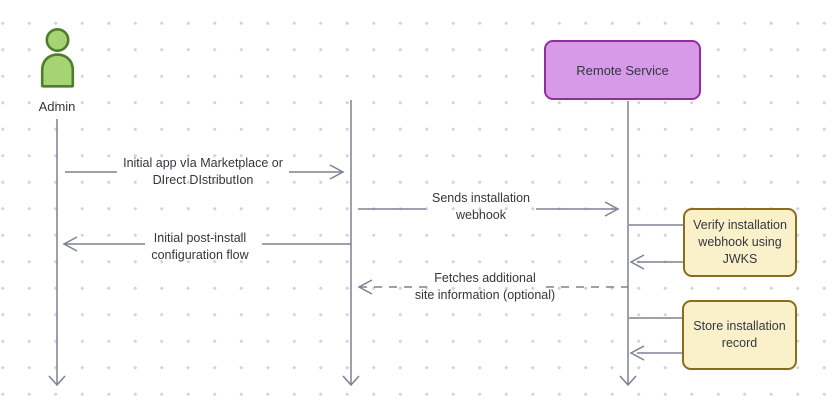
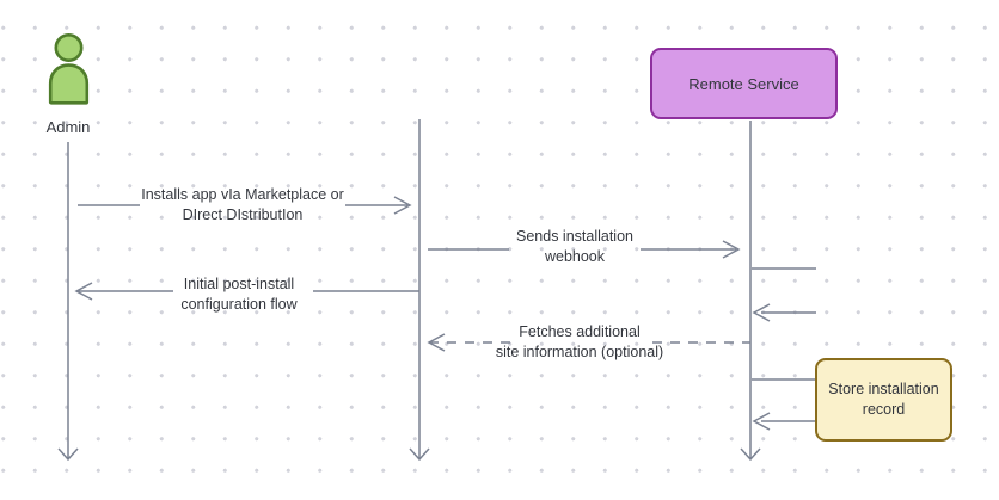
  Admin
  Remote Service
- Initial app vIa Marketplace or
+ Installs app vIa Marketplace or
  DIrect DIstributIon
  Sends installation
  webhook
  Initial post-install
  configuration flow
  Fetches additional
  site information (optional)
- Verify installation
- webhook using
- JWKS
  Store installation
  record
